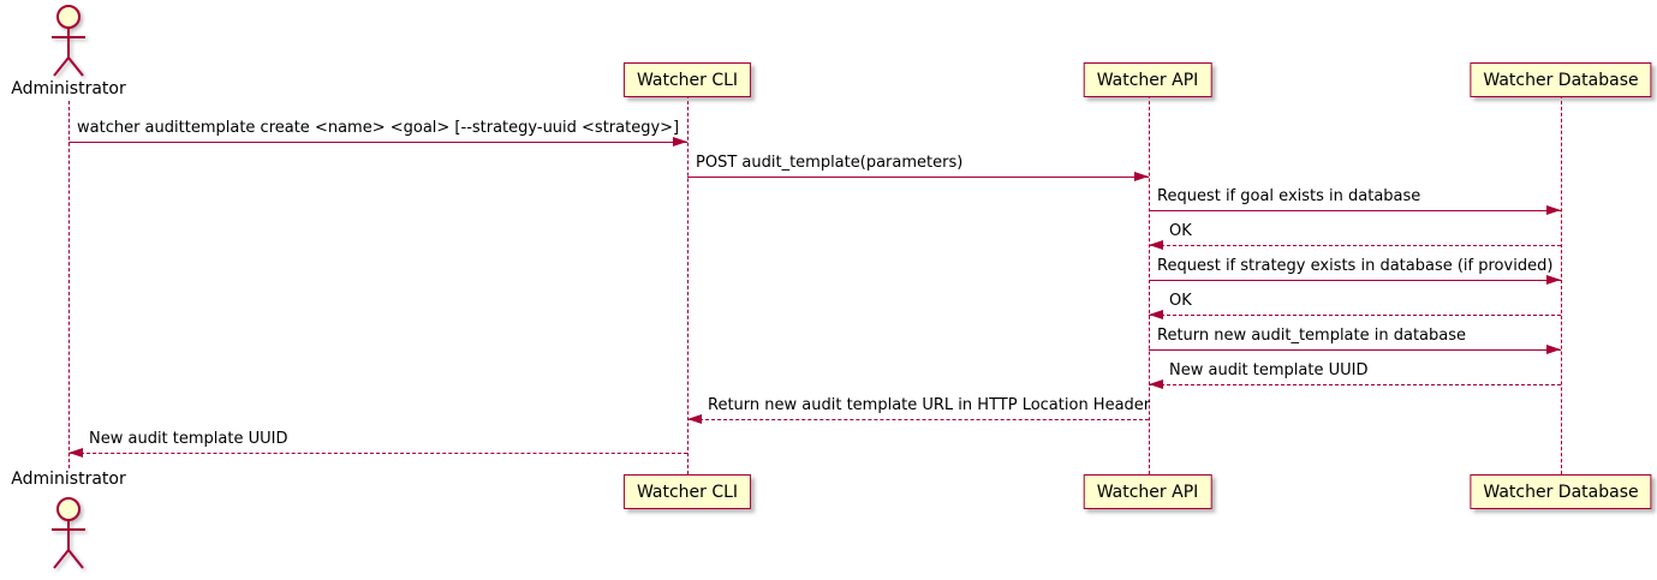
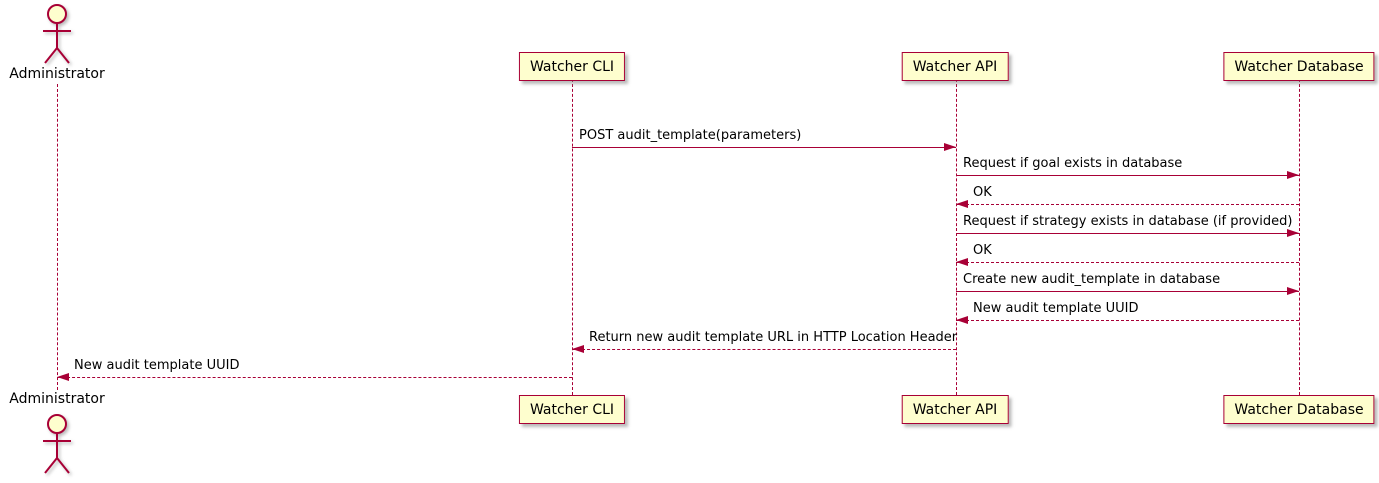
  Administrator
  Watcher CLI
  Watcher API
  Watcher Database
- watcher audittemplate create <name> <goal> [--strategy-uuid <strategy>]
  POST audit_template(parameters)
  Request if goal exists in database
  OK
  Request if strategy exists in database (if provided)
  OK
- Return new audit_template in database
+ Create new audit_template in database
  New audit template UUID
  Return new audit template URL in HTTP Location Header
  New audit template UUID
  Administrator
  Watcher CLI
  Watcher API
  Watcher Database
